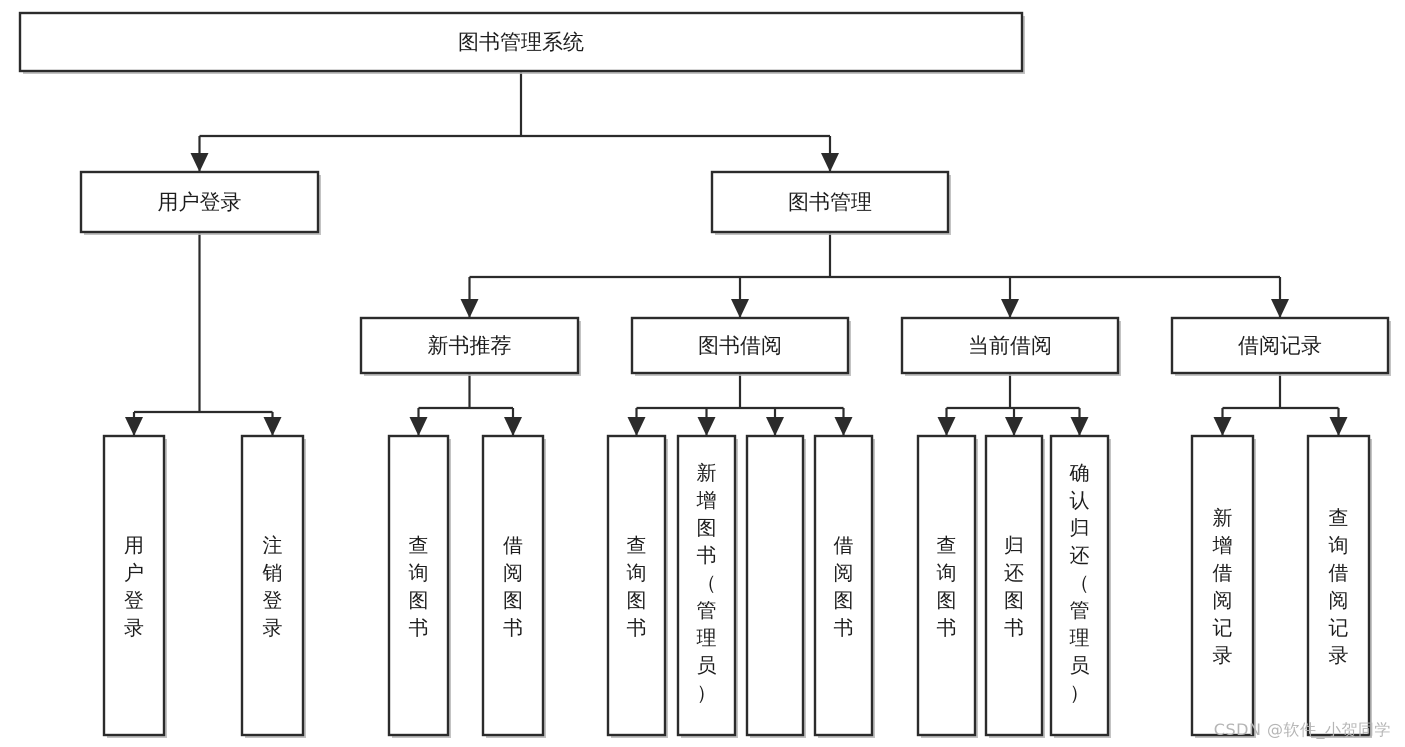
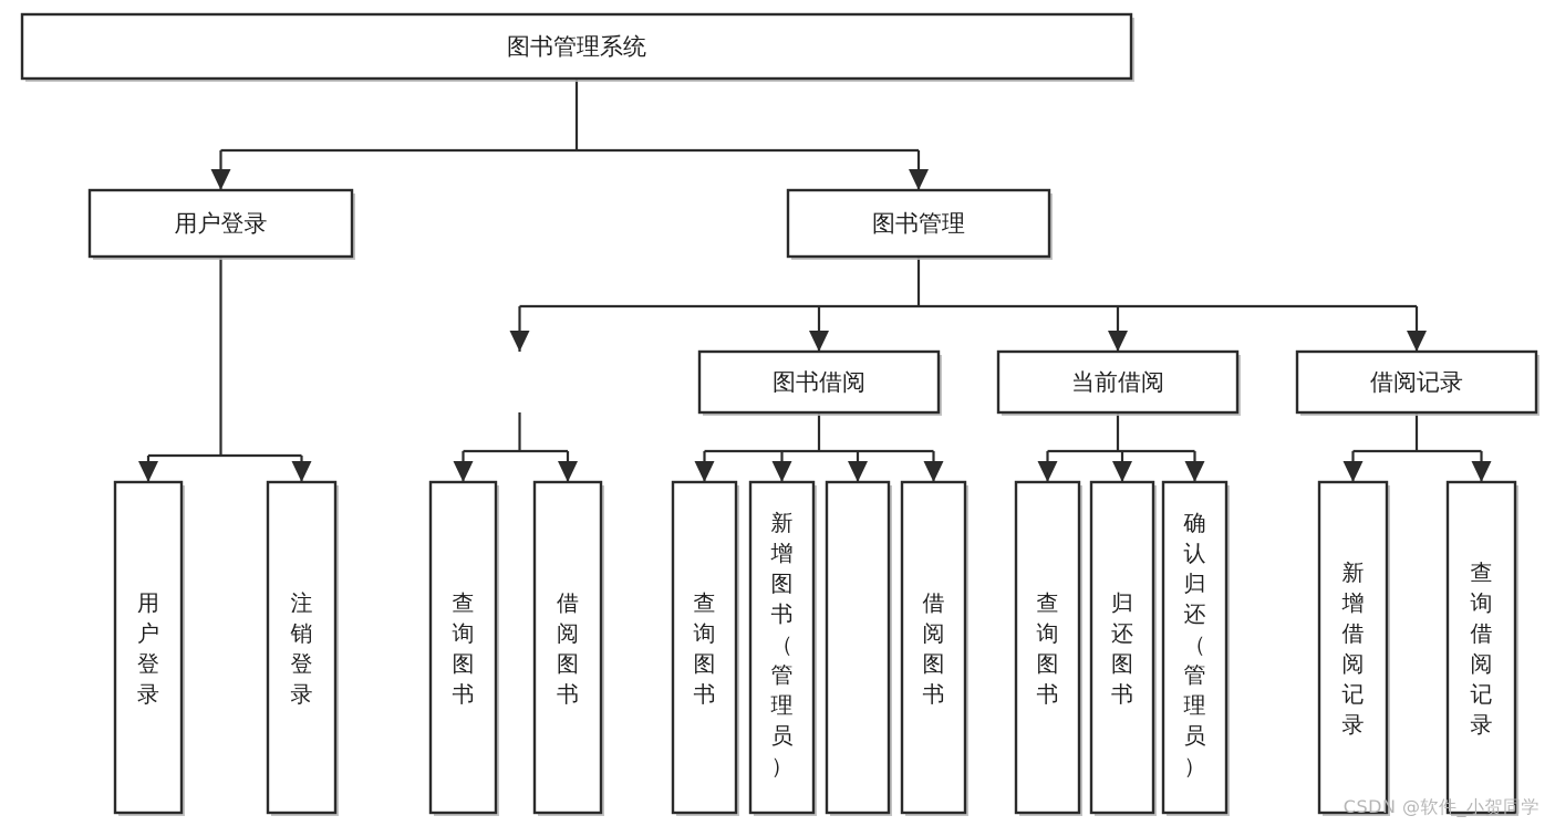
  图书管理系统
  用户登录
  图书管理
- 新书推荐
  图书借阅
  当前借阅
  借阅记录
  用户登录
  注销登录
  查询图书
  借阅图书
  查询图书
  新增图书（管理员）
  借阅图书
  查询图书
  归还图书
  确认归还（管理员）
  新增借阅记录
  查询借阅记录
  CSDN @软件_小贺同学
